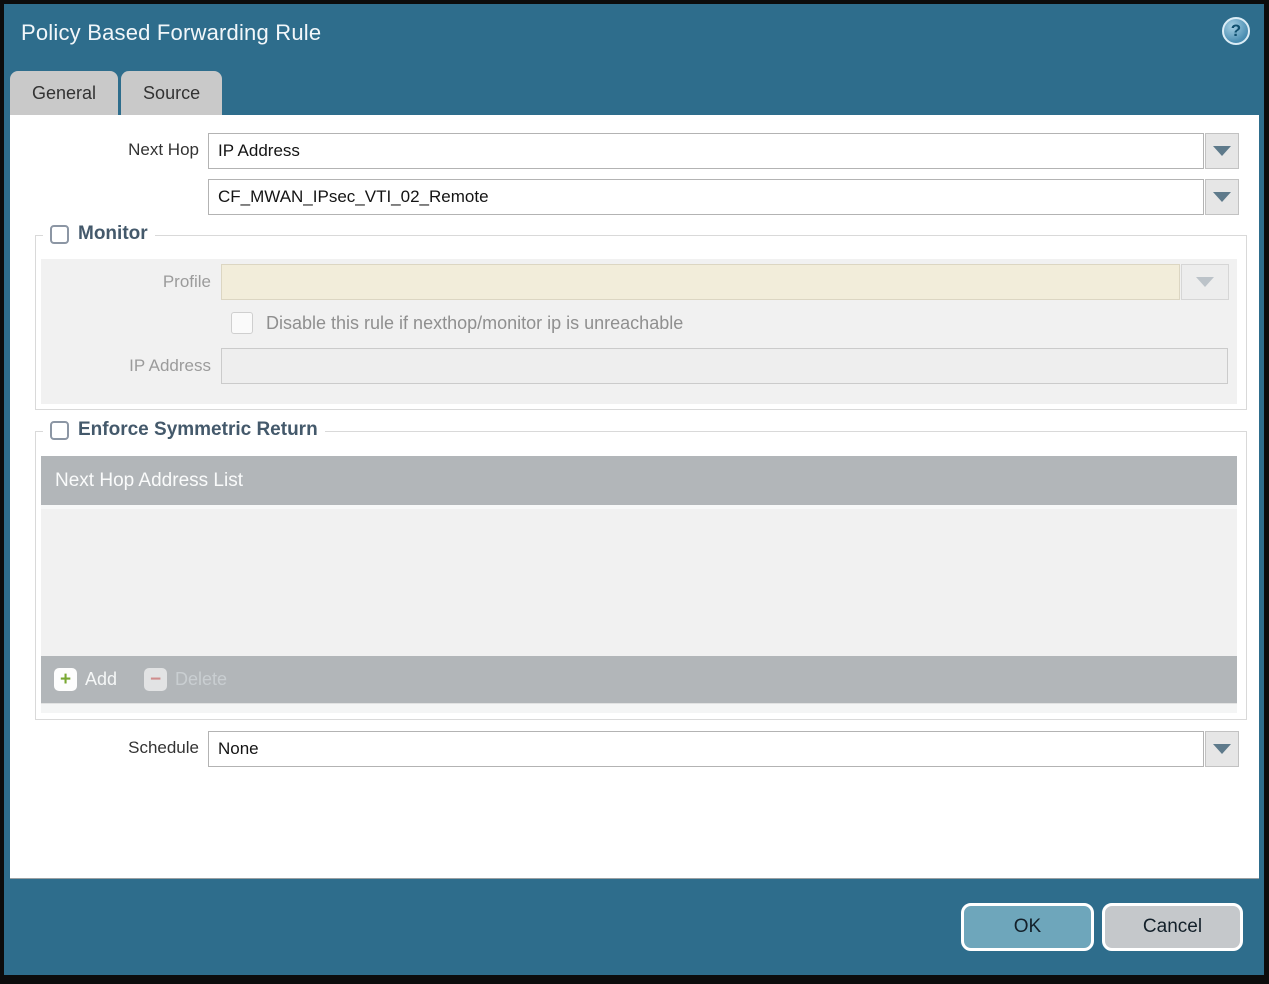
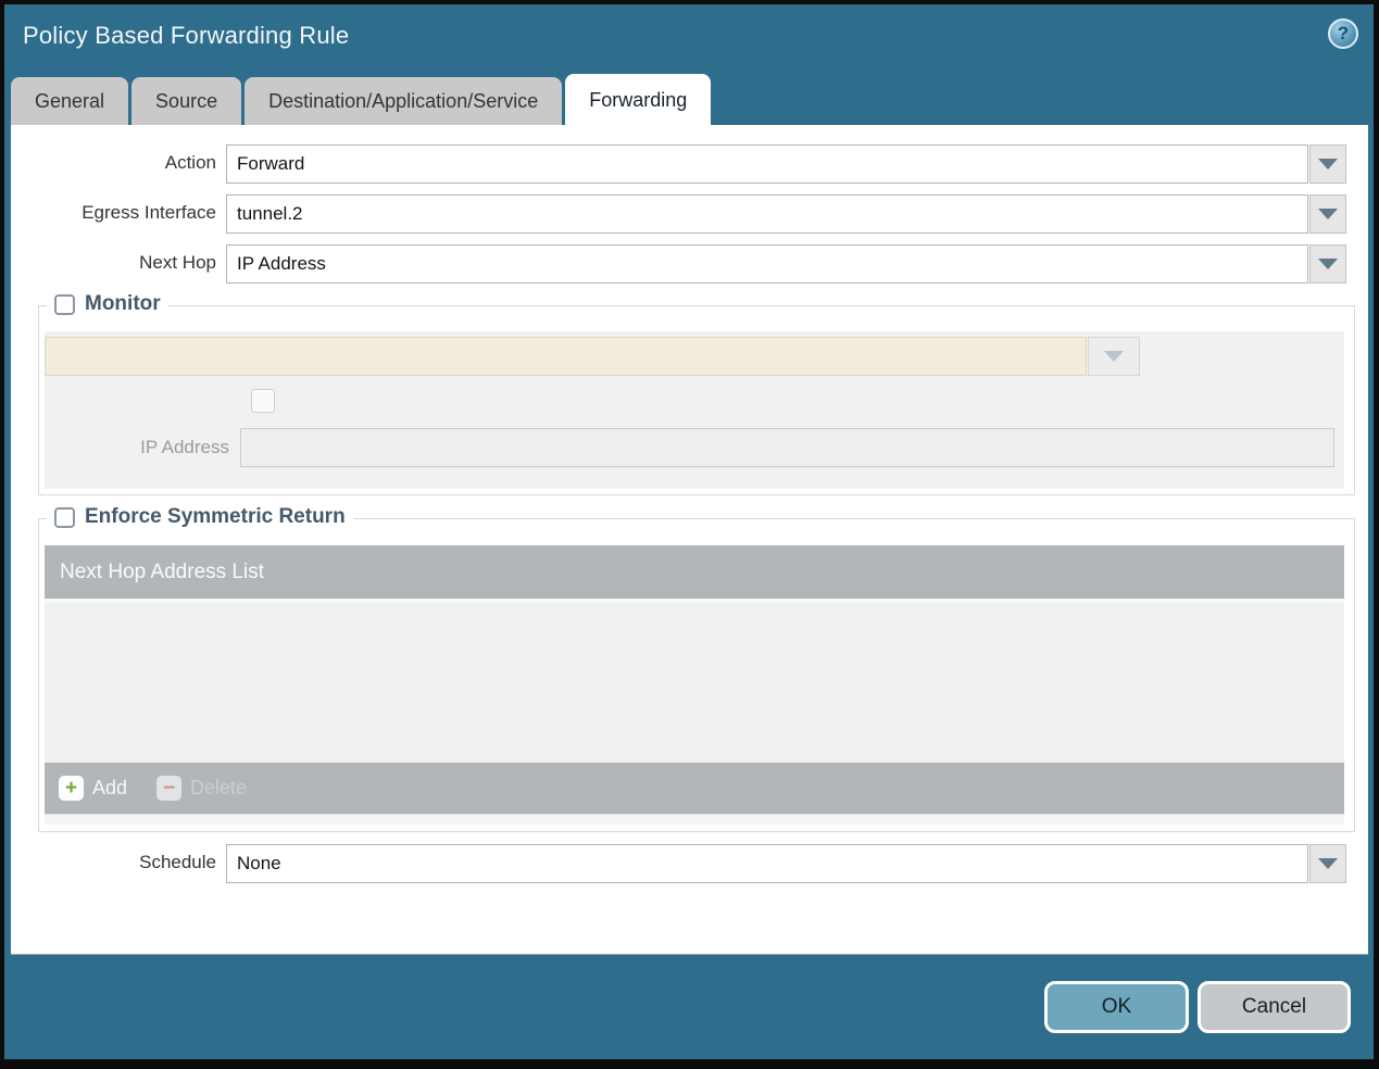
  Policy Based Forwarding Rule
  ?
  General
  Source
+ Destination/Application/Service
+ Forwarding
+ Action
+ Forward
+ Egress Interface
+ tunnel.2
  Next Hop
  IP Address
- CF_MWAN_IPsec_VTI_02_Remote
  Monitor
- Profile
- Disable this rule if nexthop/monitor ip is unreachable
  IP Address
  Enforce Symmetric Return
  Next Hop Address List
  +
  Add
  −
  Delete
  Schedule
  None
  OK
  Cancel
